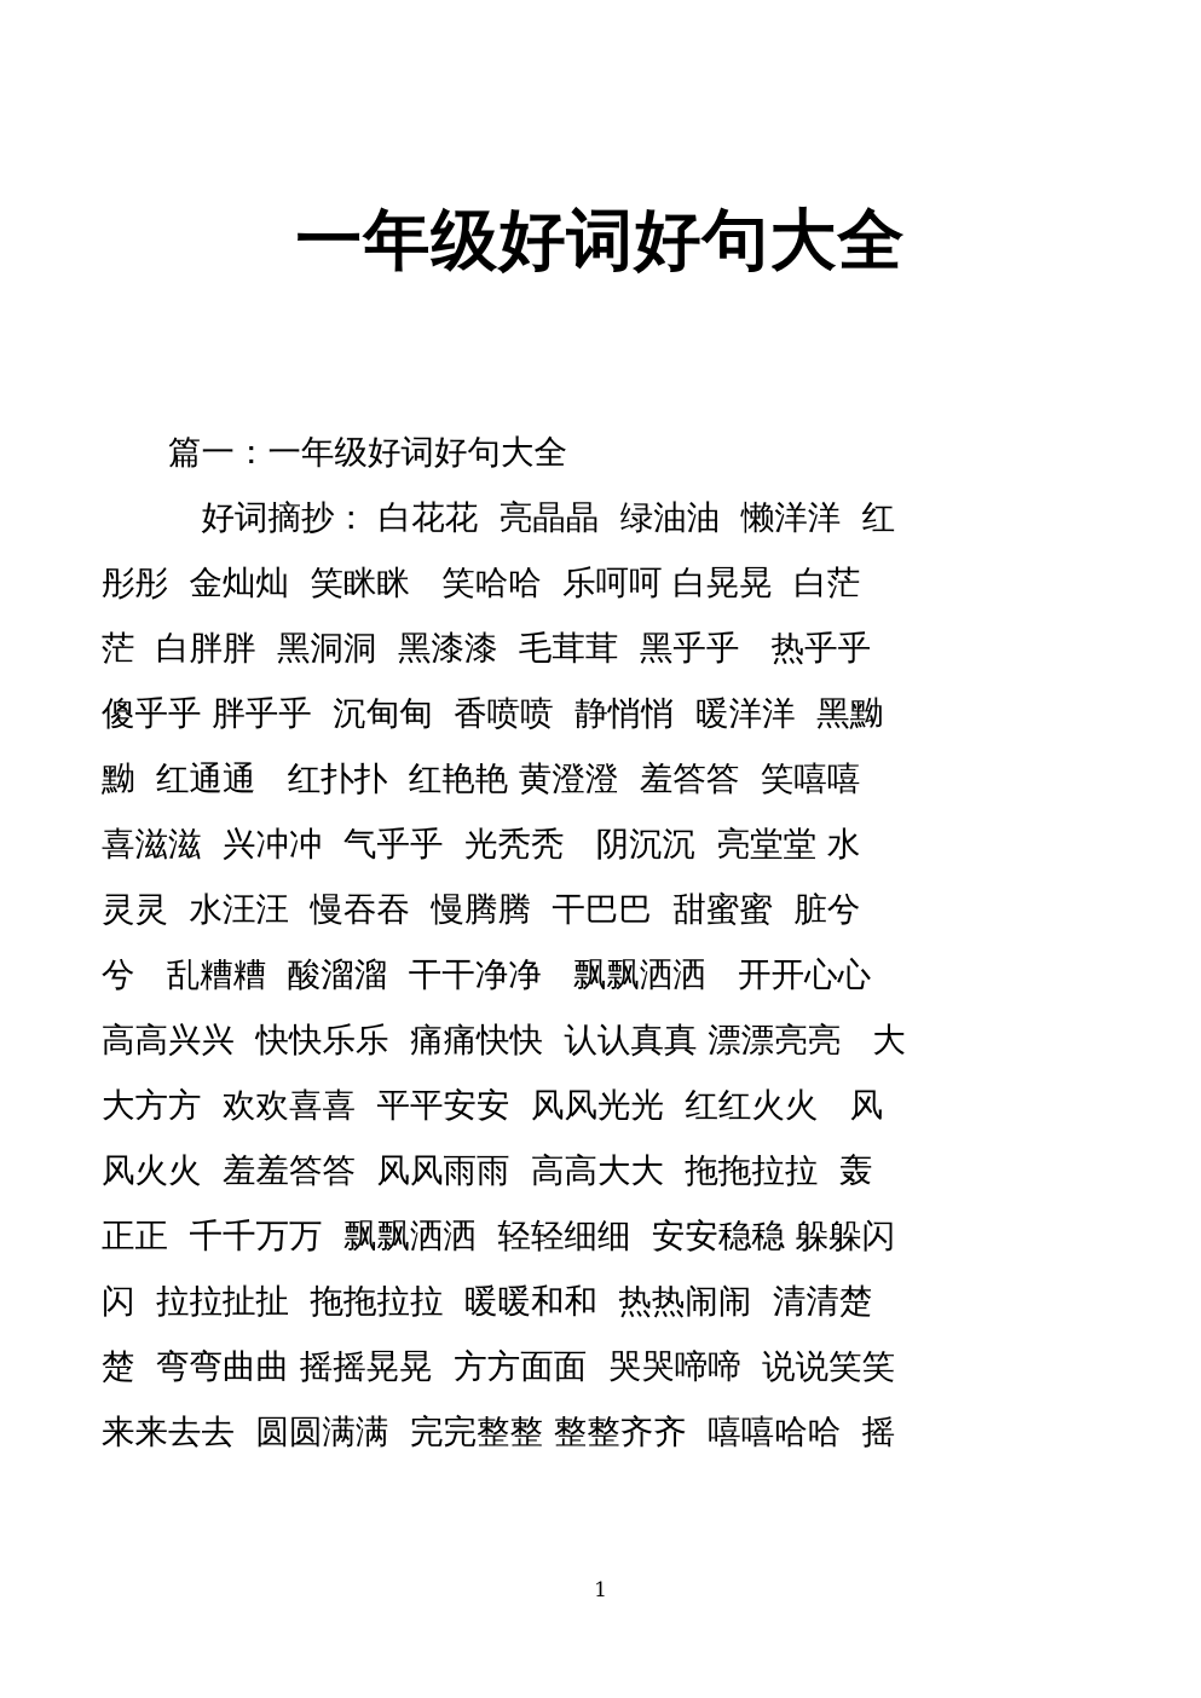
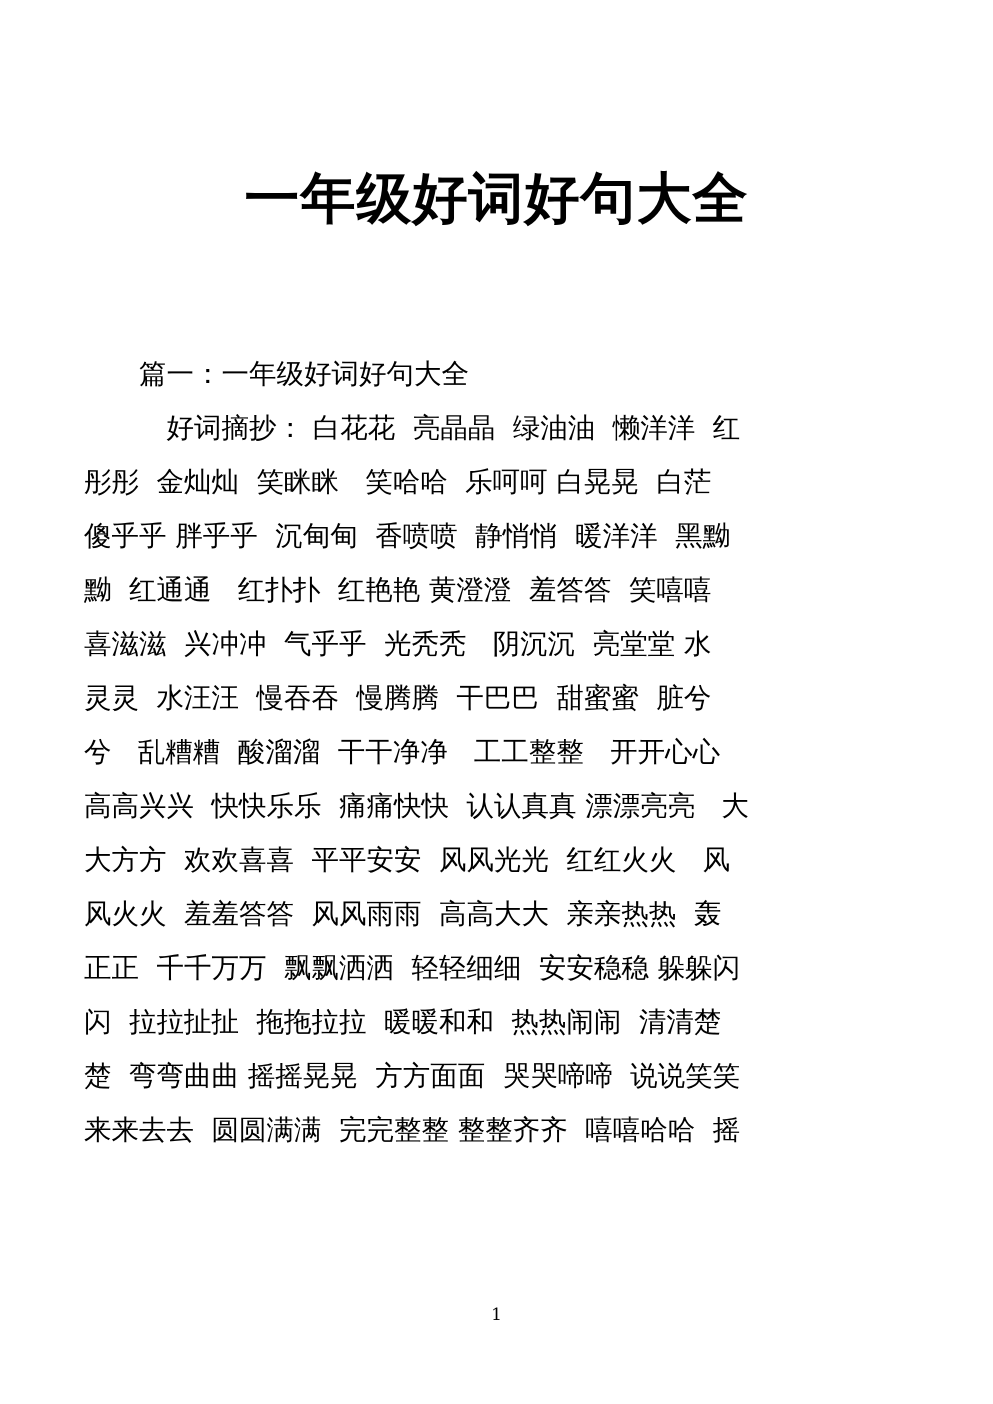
  一年级好词好句大全
  篇一：一年级好词好句大全
  好词摘抄： 白花花 亮晶晶 绿油油 懒洋洋 红
  彤彤 金灿灿 笑眯眯 笑哈哈 乐呵呵 白晃晃 白茫
- 茫 白胖胖 黑洞洞 黑漆漆 毛茸茸 黑乎乎 热乎乎
  傻乎乎 胖乎乎 沉甸甸 香喷喷 静悄悄 暖洋洋 黑黝
  黝 红通通 红扑扑 红艳艳 黄澄澄 羞答答 笑嘻嘻
  喜滋滋 兴冲冲 气乎乎 光秃秃 阴沉沉 亮堂堂 水
  灵灵 水汪汪 慢吞吞 慢腾腾 干巴巴 甜蜜蜜 脏兮
- 兮 乱糟糟 酸溜溜 干干净净 飘飘洒洒 开开心心
+ 兮 乱糟糟 酸溜溜 干干净净 工工整整 开开心心
  高高兴兴 快快乐乐 痛痛快快 认认真真 漂漂亮亮 大
  大方方 欢欢喜喜 平平安安 风风光光 红红火火 风
- 风火火 羞羞答答 风风雨雨 高高大大 拖拖拉拉 轰
+ 风火火 羞羞答答 风风雨雨 高高大大 亲亲热热 轰
  正正 千千万万 飘飘洒洒 轻轻细细 安安稳稳 躲躲闪
  闪 拉拉扯扯 拖拖拉拉 暖暖和和 热热闹闹 清清楚
  楚 弯弯曲曲 摇摇晃晃 方方面面 哭哭啼啼 说说笑笑
  来来去去 圆圆满满 完完整整 整整齐齐 嘻嘻哈哈 摇
  1
